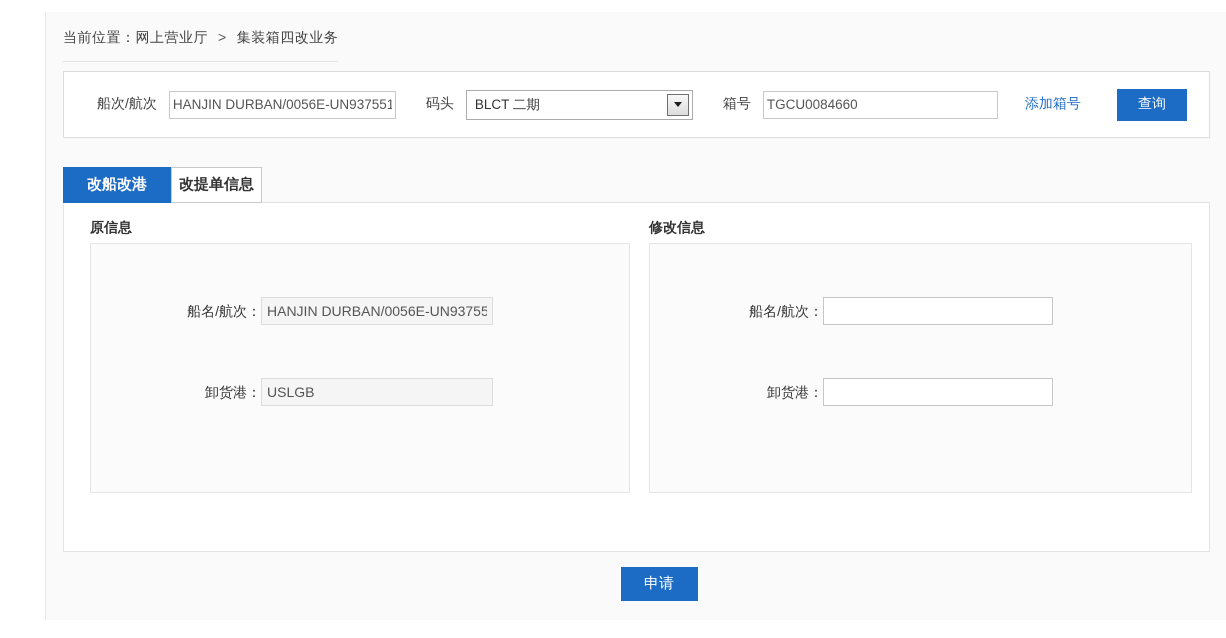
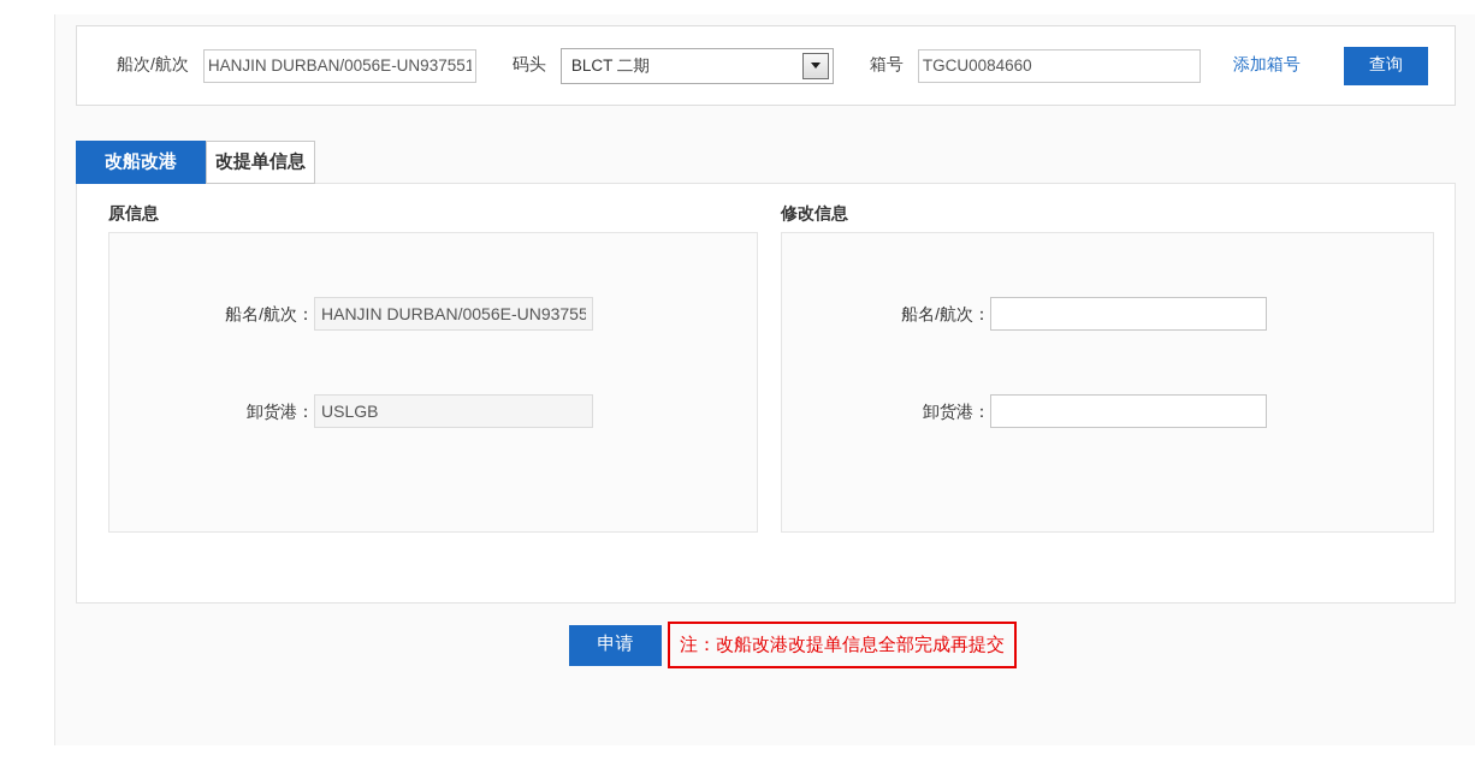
- 当前位置：网上营业厅 > 集装箱四改业务
  船次/航次
  HANJIN DURBAN/0056E-UN937551
  码头
  BLCT 二期
  箱号
  TGCU0084660
  添加箱号
  查询
  改船改港
  改提单信息
  原信息
  修改信息
  船名/航次：
  HANJIN DURBAN/0056E-UN93755
  卸货港：
  USLGB
  船名/航次：
  卸货港：
  申请
+ 注：改船改港改提单信息全部完成再提交
